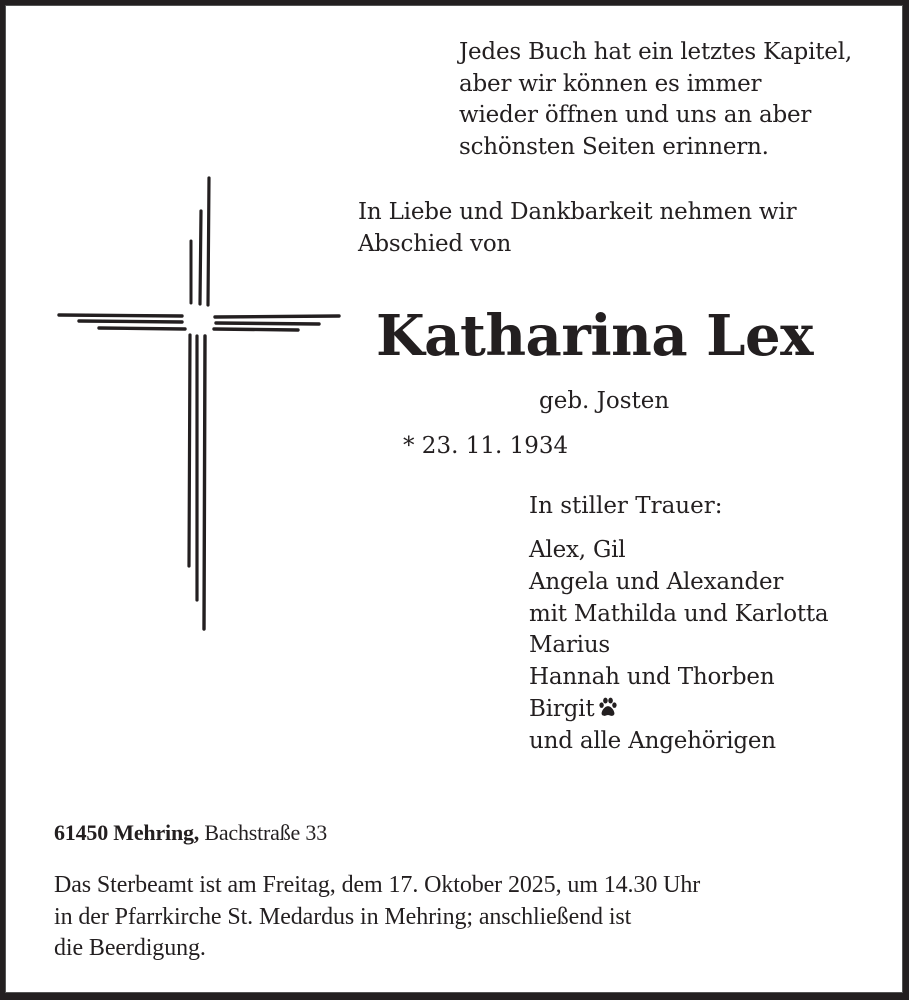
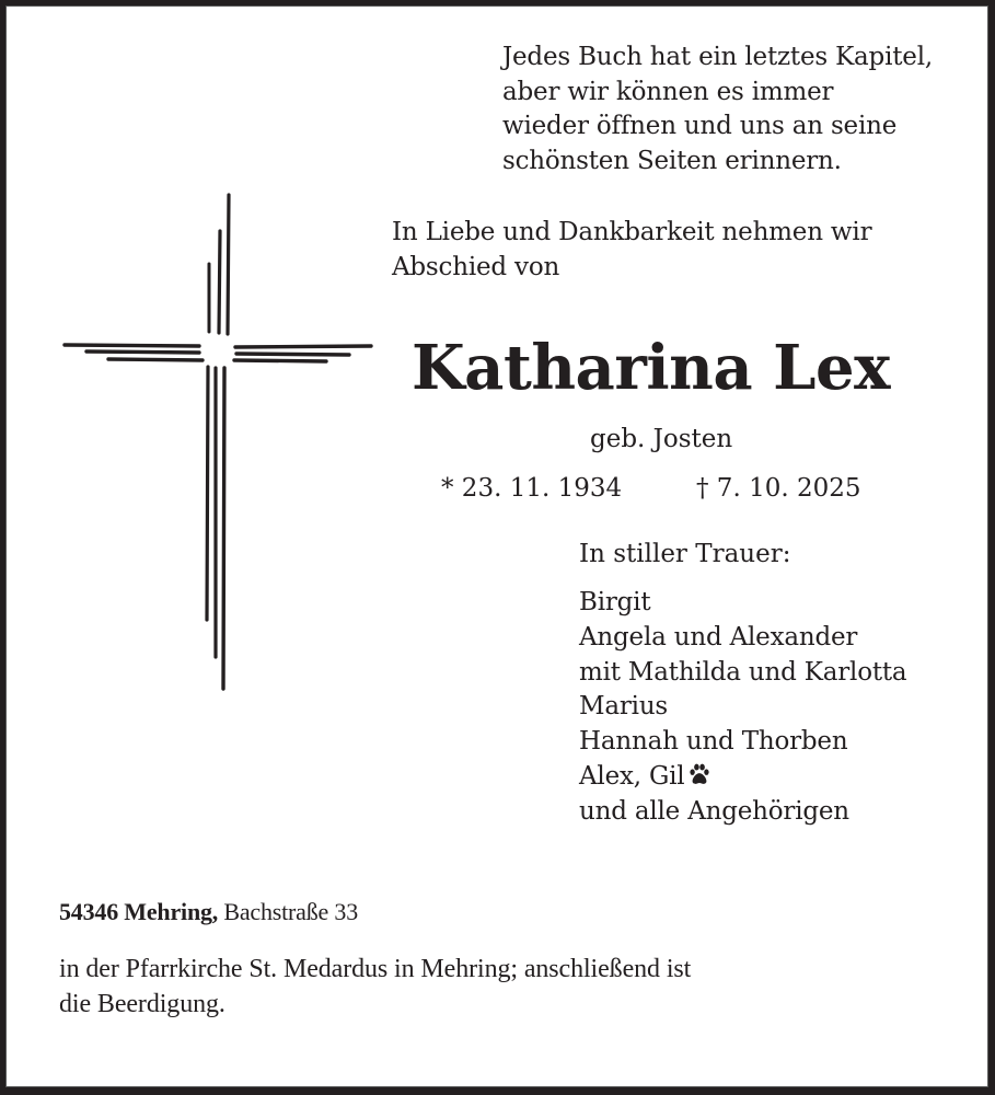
  Jedes Buch hat ein letztes Kapitel,
  aber wir können es immer
- wieder öffnen und uns an aber
+ wieder öffnen und uns an seine
  schönsten Seiten erinnern.
  In Liebe und Dankbarkeit nehmen wir
  Abschied von
  Katharina Lex
  geb. Josten
  * 23. 11. 1934
+ † 7. 10. 2025
  In stiller Trauer:
- Alex, Gil
+ Birgit
  Angela und Alexander
  mit Mathilda und Karlotta
  Marius
  Hannah und Thorben
- Birgit
+ Alex, Gil
  und alle Angehörigen
- 61450 Mehring, Bachstraße 33
+ 54346 Mehring, Bachstraße 33
- Das Sterbeamt ist am Freitag, dem 17. Oktober 2025, um 14.30 Uhr
  in der Pfarrkirche St. Medardus in Mehring; anschließend ist
  die Beerdigung.
